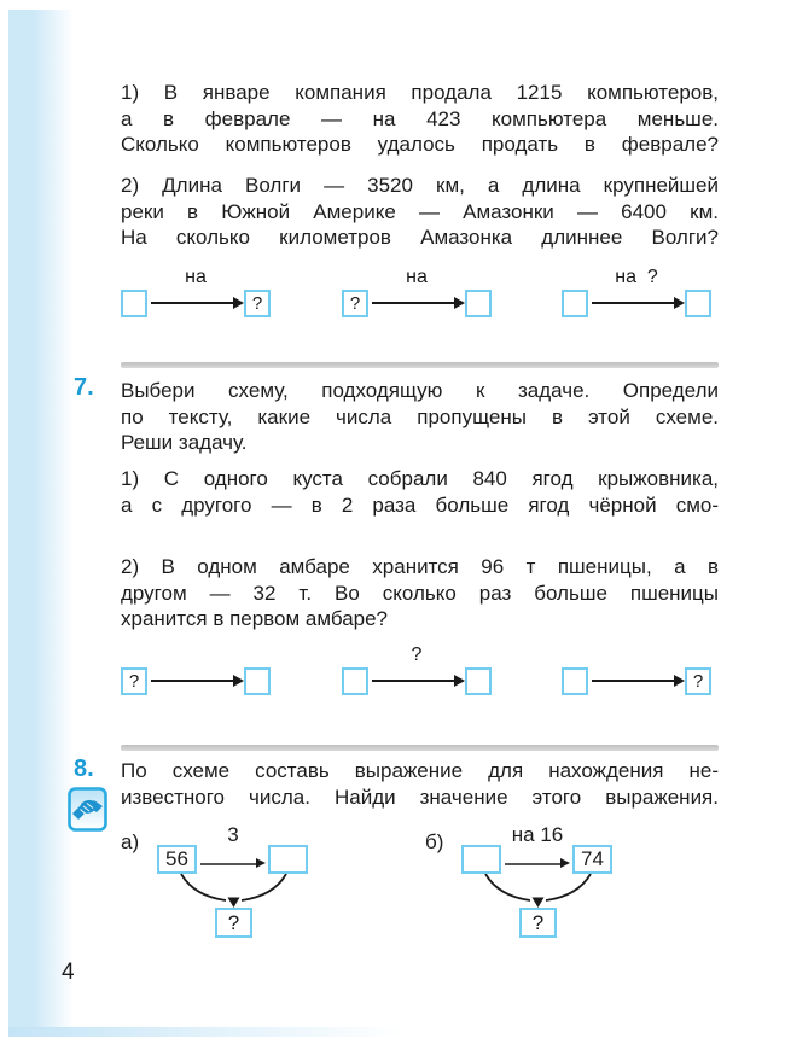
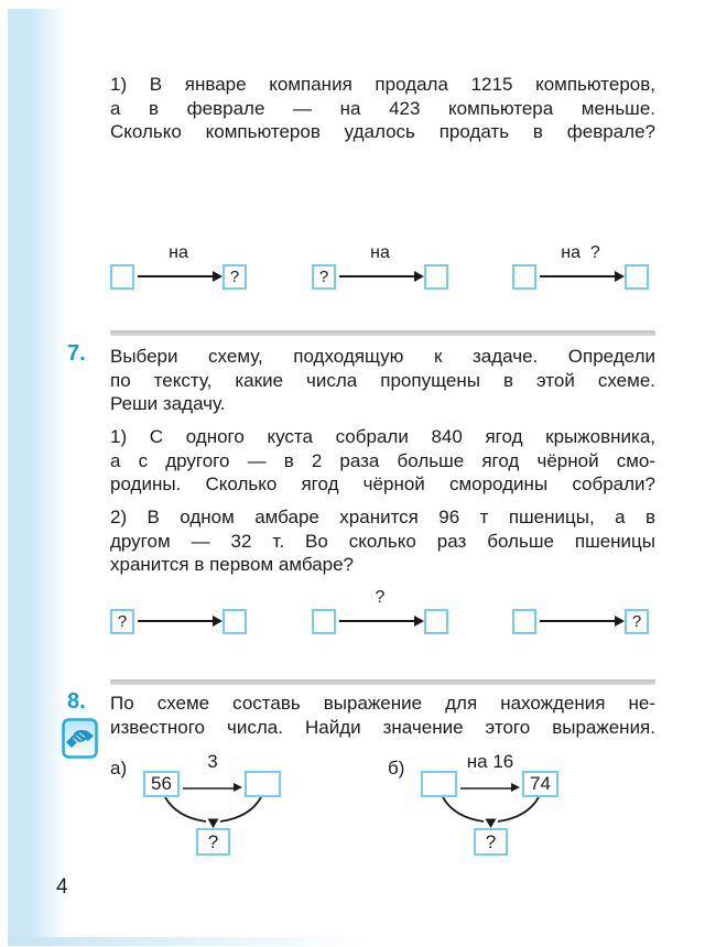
  1) В январе компания продала 1215 компьютеров,
  а в феврале — на 423 компьютера меньше.
  Сколько компьютеров удалось продать в феврале?
- 2) Длина Волги — 3520 км, а длина крупнейшей
- реки в Южной Америке — Амазонки — 6400 км.
- На сколько километров Амазонка длиннее Волги?
  на
  ?
  ?
  на
  на ?
  7.
  Выбери схему, подходящую к задаче. Определи
  по тексту, какие числа пропущены в этой схеме.
  Реши задачу.
  1) С одного куста собрали 840 ягод крыжовника,
  а с другого — в 2 раза больше ягод чёрной смо-
+ родины. Сколько ягод чёрной смородины собрали?
  2) В одном амбаре хранится 96 т пшеницы, а в
  другом — 32 т. Во сколько раз больше пшеницы
  хранится в первом амбаре?
  ?
  ?
  ?
  8.
  По схеме составь выражение для нахождения не-
  известного числа. Найди значение этого выражения.
  а)
  3
  56
  ?
  б)
  на 16
  74
  ?
  4
